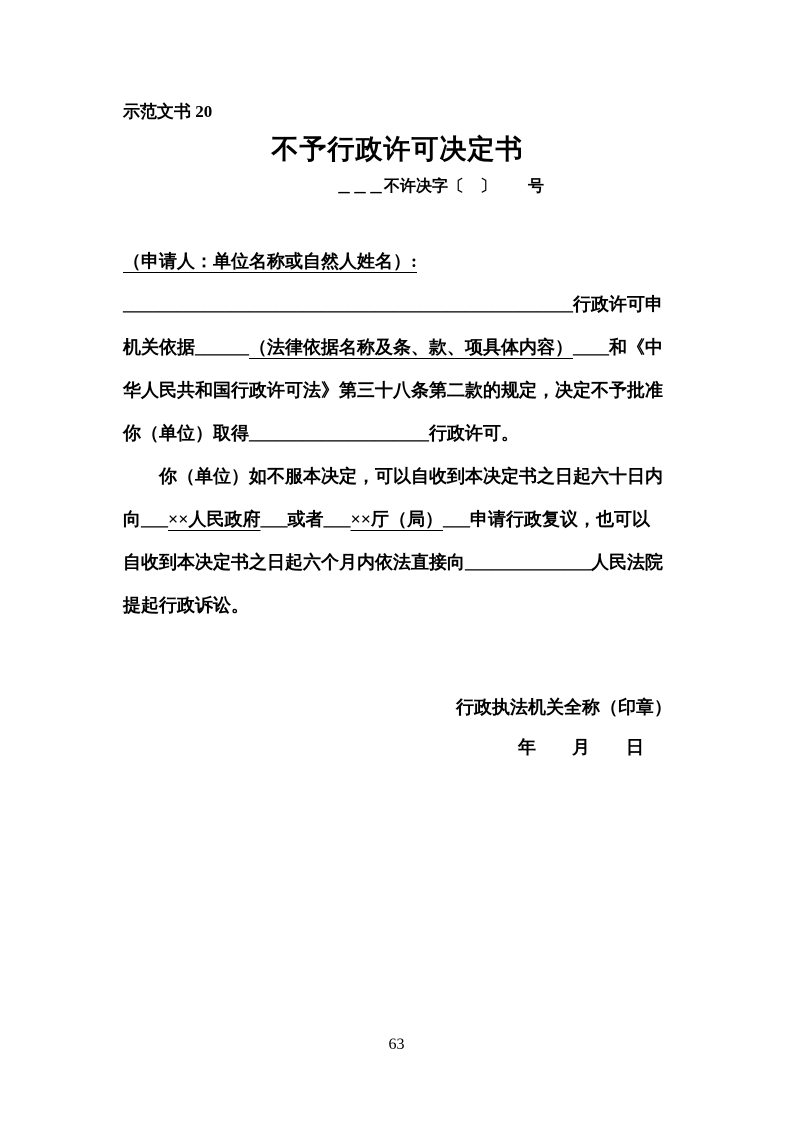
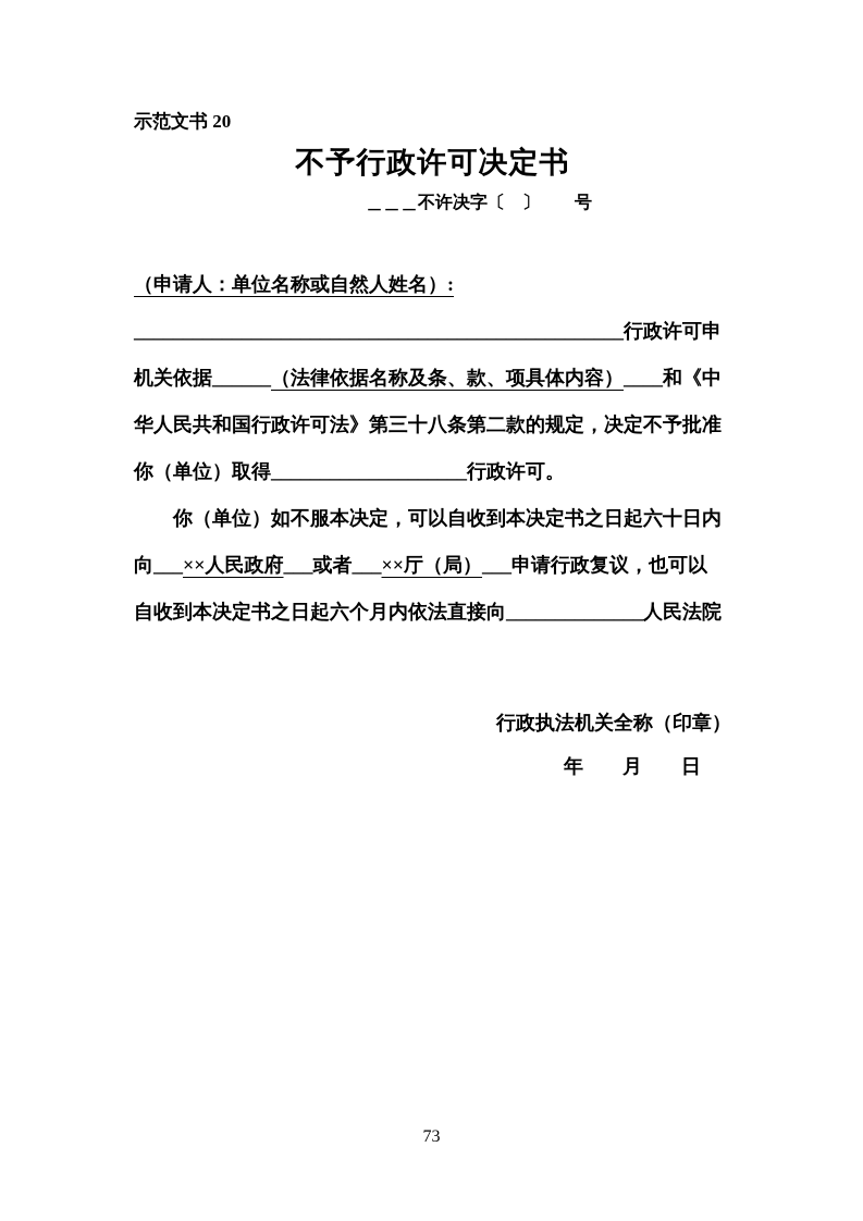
  示范文书 20
  不予行政许可决定书
  ＿＿＿不许决字〔 〕 号
  （申请人：单位名称或自然人姓名）:
  __________________________________________________行政许可申
  机关依据______（法律依据名称及条、款、项具体内容）____和《中
  华人民共和国行政许可法》第三十八条第二款的规定，决定不予批准
  你（单位）取得____________________行政许可。
  你（单位）如不服本决定，可以自收到本决定书之日起六十日内
  向___××人民政府___或者___××厅（局）___申请行政复议，也可以
  自收到本决定书之日起六个月内依法直接向______________人民法院
- 提起行政诉讼。
  行政执法机关全称（印章）
  年 月 日
- 63
+ 73
